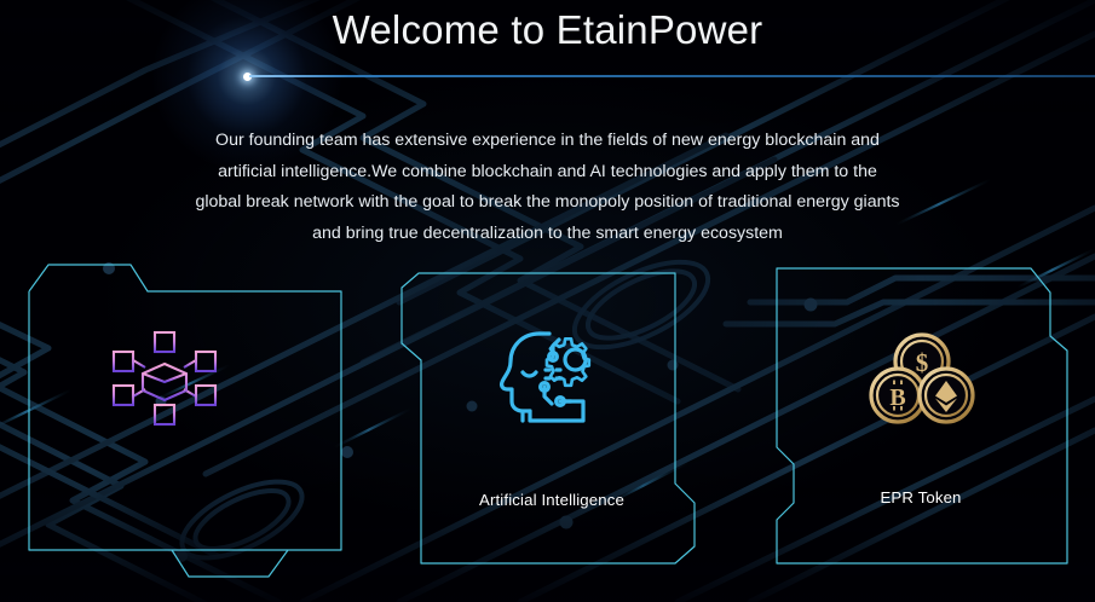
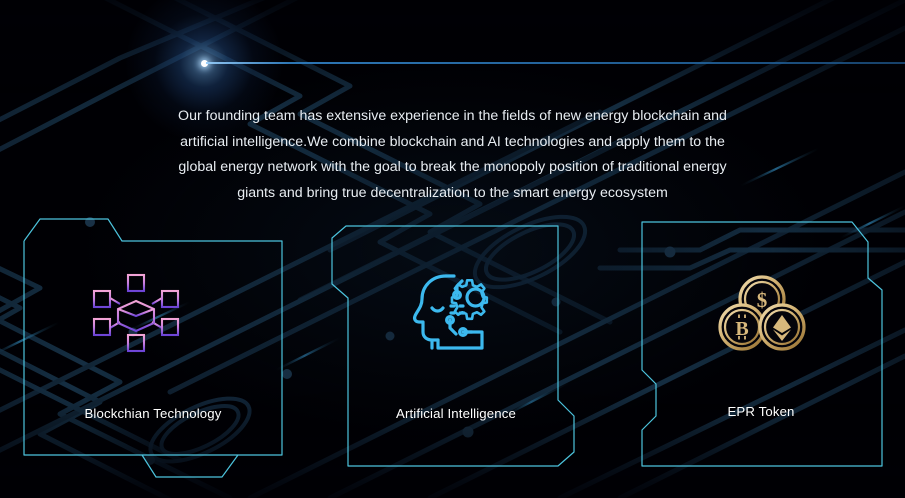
- Welcome to EtainPower
- Our founding team has extensive experience in the fields of new energy blockchain and artificial intelligence.We combine blockchain and AI technologies and apply them to the global break network with the goal to break the monopoly position of traditional energy giants and bring true decentralization to the smart energy ecosystem
+ Our founding team has extensive experience in the fields of new energy blockchain and artificial intelligence.We combine blockchain and AI technologies and apply them to the global energy network with the goal to break the monopoly position of traditional energy giants and bring true decentralization to the smart energy ecosystem
+ Blockchian Technology
  Artificial Intelligence
  $
  B
  EPR Token
